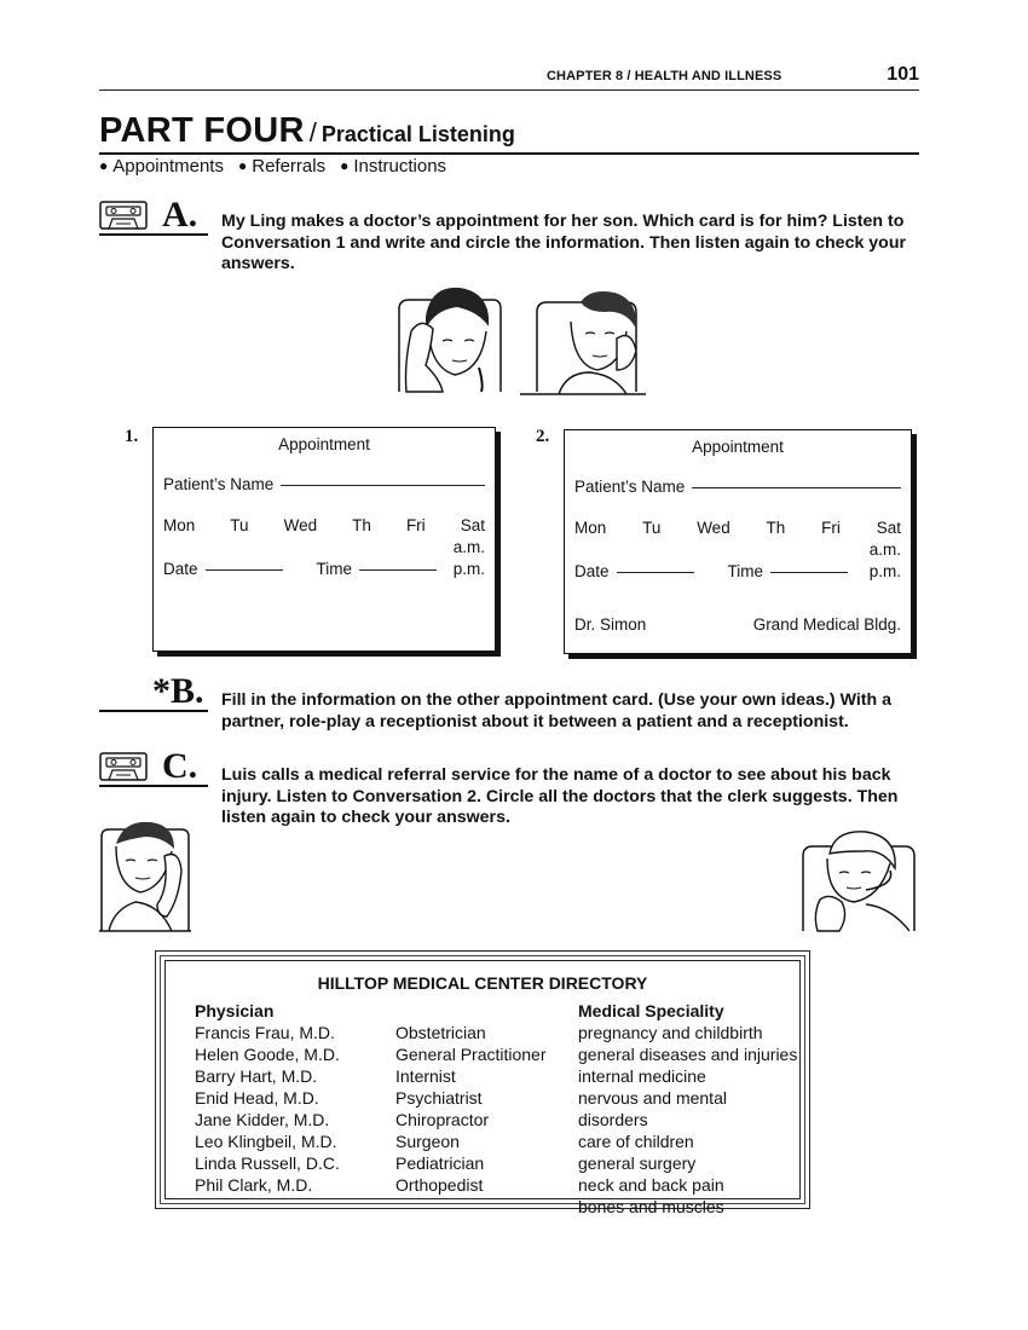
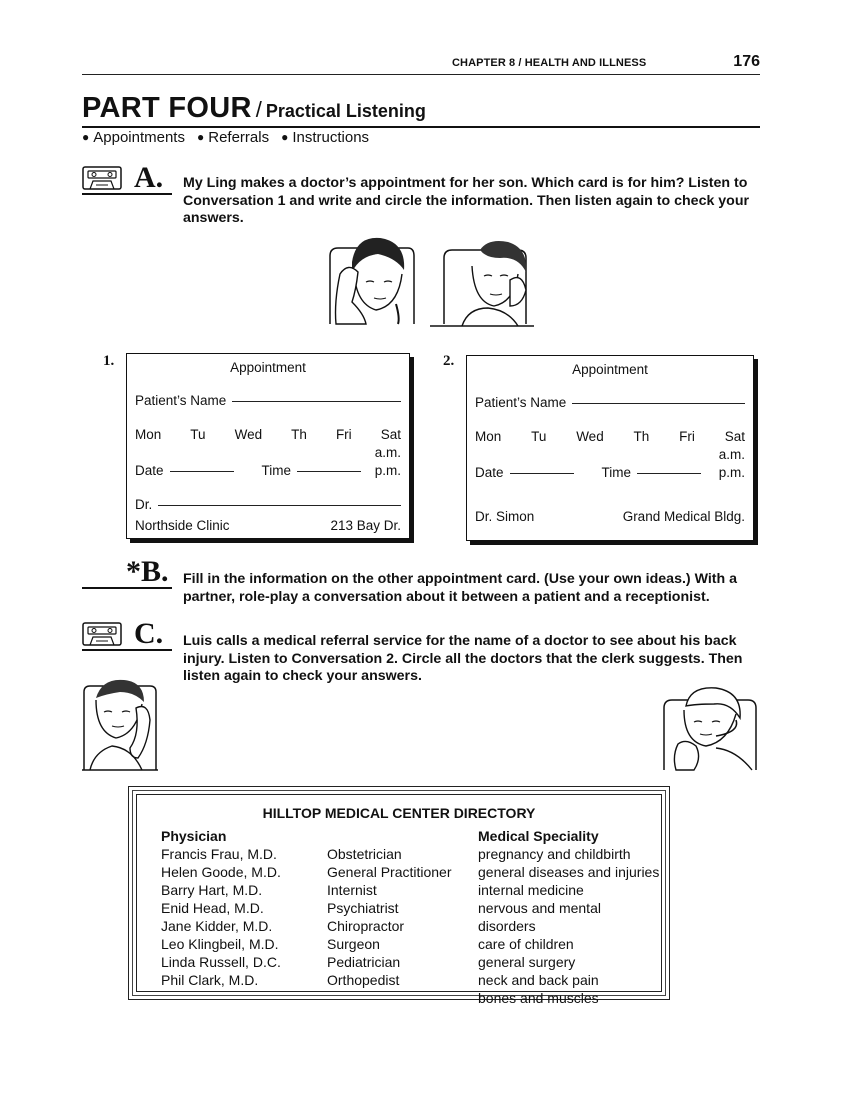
  CHAPTER 8 / HEALTH AND ILLNESS
- 101
+ 176
  PART FOUR / Practical Listening
  ● Appointments
  ● Referrals
  ● Instructions
  A.
  My Ling makes a doctor’s appointment for her son. Which card is for him? Listen to Conversation 1 and write and circle the information. Then listen again to check your answers.
  1.
  Appointment
  Patient’s Name
  Mon
  Tu
  Wed
  Th
  Fri
  Sat
  a.m.
  p.m.
  Date
  Time
+ Dr.
+ Northside Clinic
+ 213 Bay Dr.
  2.
  Appointment
  Patient’s Name
  Mon
  Tu
  Wed
  Th
  Fri
  Sat
  a.m.
  p.m.
  Date
  Time
  Dr. Simon
  Grand Medical Bldg.
  *B.
- Fill in the information on the other appointment card. (Use your own ideas.) With a partner, role-play a receptionist about it between a patient and a receptionist.
+ Fill in the information on the other appointment card. (Use your own ideas.) With a partner, role-play a conversation about it between a patient and a receptionist.
  C.
  Luis calls a medical referral service for the name of a doctor to see about his back injury. Listen to Conversation 2. Circle all the doctors that the clerk suggests. Then listen again to check your answers.
  HILLTOP MEDICAL CENTER DIRECTORY
  Physician
  Francis Frau, M.D.
  Helen Goode, M.D.
  Barry Hart, M.D.
  Enid Head, M.D.
  Jane Kidder, M.D.
  Leo Klingbeil, M.D.
  Linda Russell, D.C.
  Phil Clark, M.D.
  Obstetrician
  General Practitioner
  Internist
  Psychiatrist
  Chiropractor
  Surgeon
  Pediatrician
  Orthopedist
  Medical Speciality
  pregnancy and childbirth
  general diseases and injuries
  internal medicine
  nervous and mental disorders
  care of children
  general surgery
  neck and back pain
  bones and muscles
